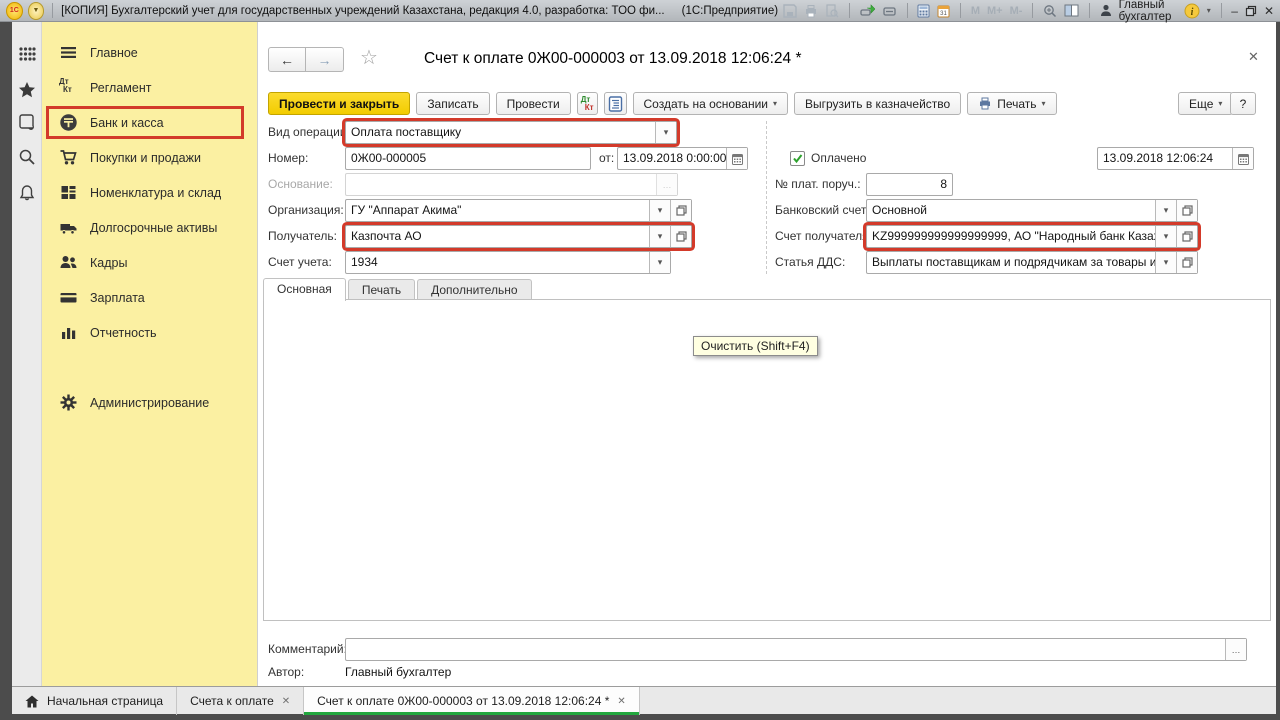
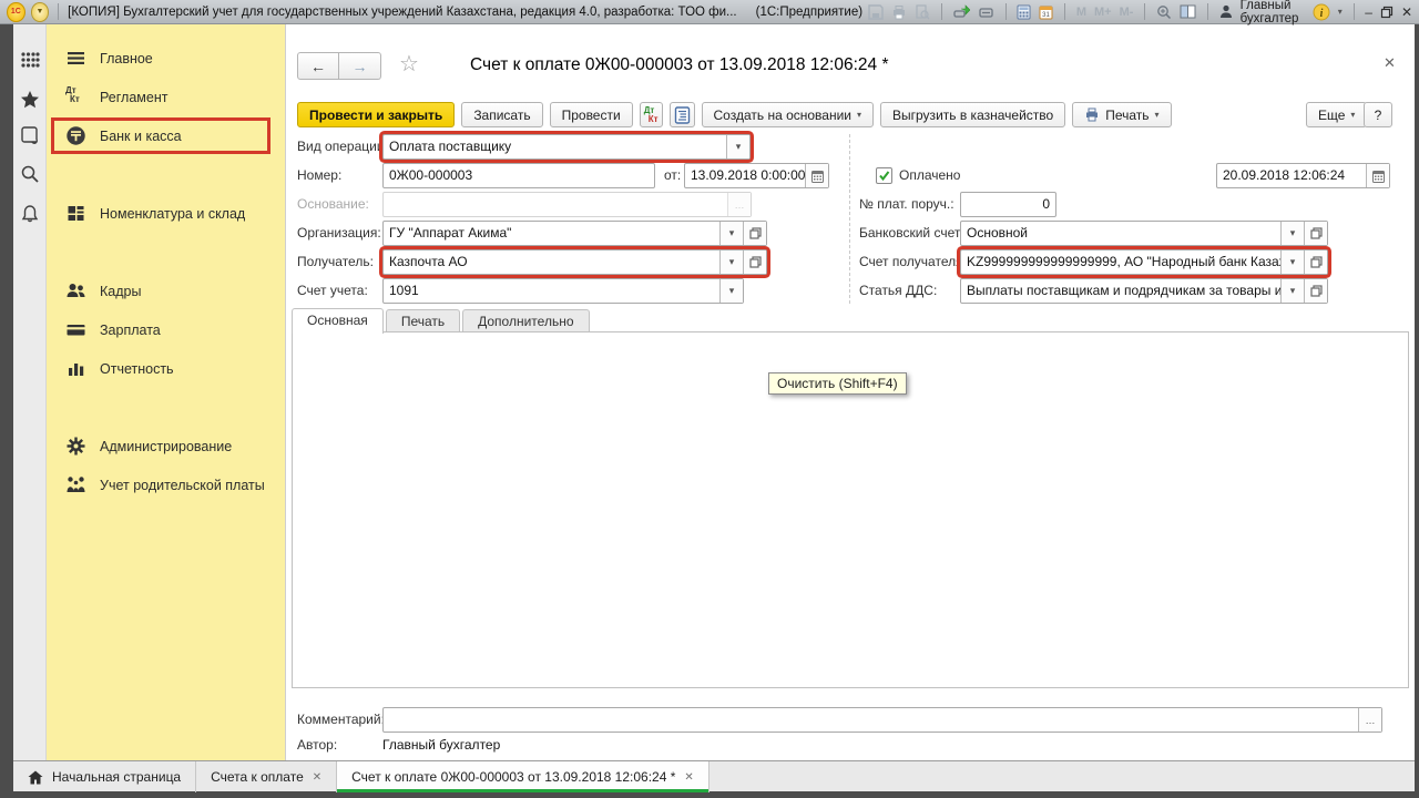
  [КОПИЯ] Бухгалтерский учет для государственных учреждений Казахстана, редакция 4.0, разработка: ТОО фи...
  (1С:Предприятие)
  M
  M+
  M-
  Главный бухгалтер
  i
  ▾
  –
  ✕
  Главное
  Дт
  Кт
  Регламент
  Банк и касса
- Покупки и продажи
  Номенклатура и склад
- Долгосрочные активы
  Кадры
  Зарплата
  Отчетность
  Администрирование
+ Учет родительской платы
  ←
  →
  ☆
  Счет к оплате 0Ж00-000003 от 13.09.2018 12:06:24 *
  ✕
  Провести и закрыть
  Записать
  Провести
  Дт
  Кт
  Создать на основании
  ▾
  Выгрузить в казначейство
  Печать
  ▾
  Еще
  ▾
  ?
  Вид операции
  Оплата поставщику
  ▾
  Номер:
- 0Ж00-000005
+ 0Ж00-000003
  от:
  13.09.2018 0:00:00
  Основание:
  …
  Организация:
  ГУ "Аппарат Акима"
  ▾
  Получатель:
  Казпочта АО
  ▾
  Счет учета:
- 1934
+ 1091
  ▾
  Оплачено
- 13.09.2018 12:06:24
+ 20.09.2018 12:06:24
  № плат. поруч.:
- 8
+ 0
  Банковский счет
  Основной
  ▾
  Счет получател
  KZ999999999999999999, АО "Народный банк Каза
  ▾
  Статья ДДС:
  Выплаты поставщикам и подрядчикам за товары и
  ▾
  Основная
  Печать
  Дополнительно
  Очистить (Shift+F4)
  Комментарий
  …
  Автор:
  Главный бухгалтер
  Начальная страница
  Счета к оплате
  ✕
  Счет к оплате 0Ж00-000003 от 13.09.2018 12:06:24 *
  ✕
